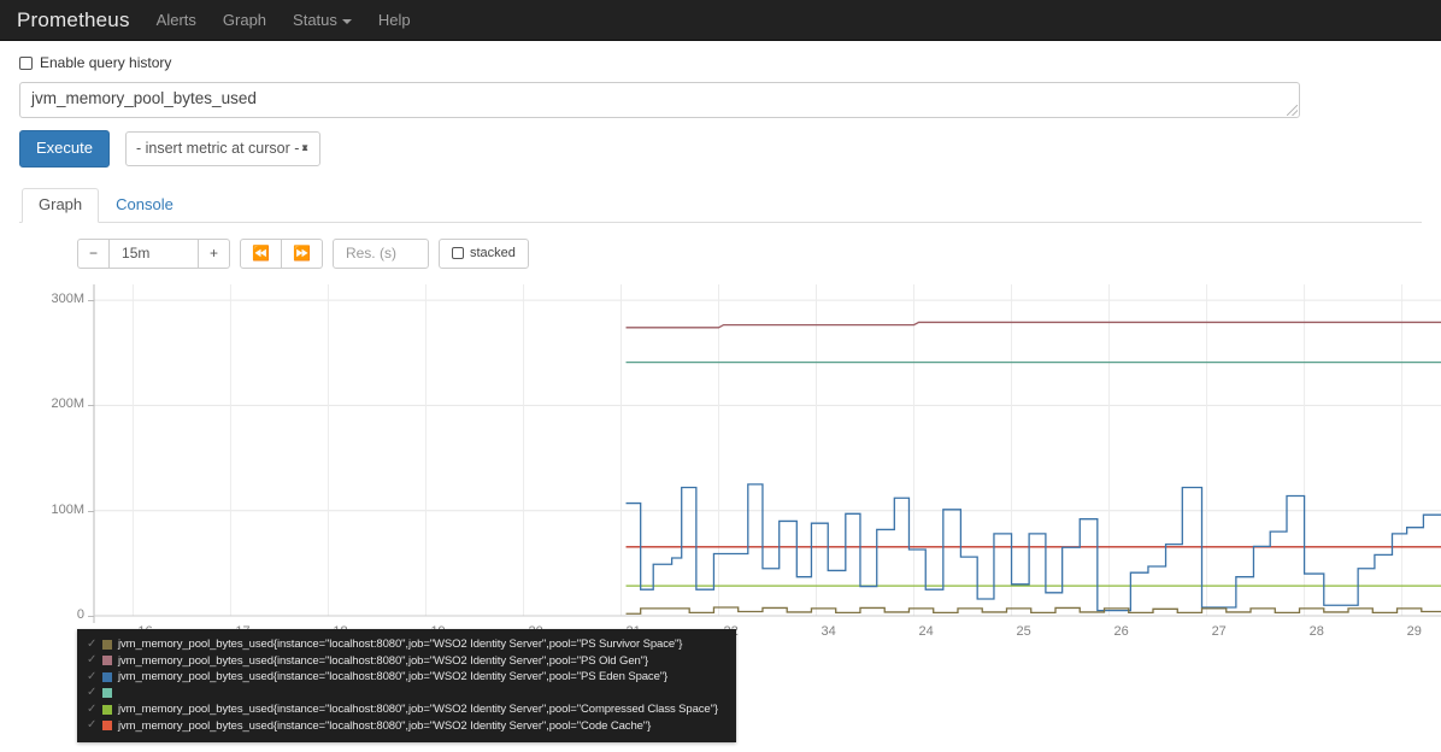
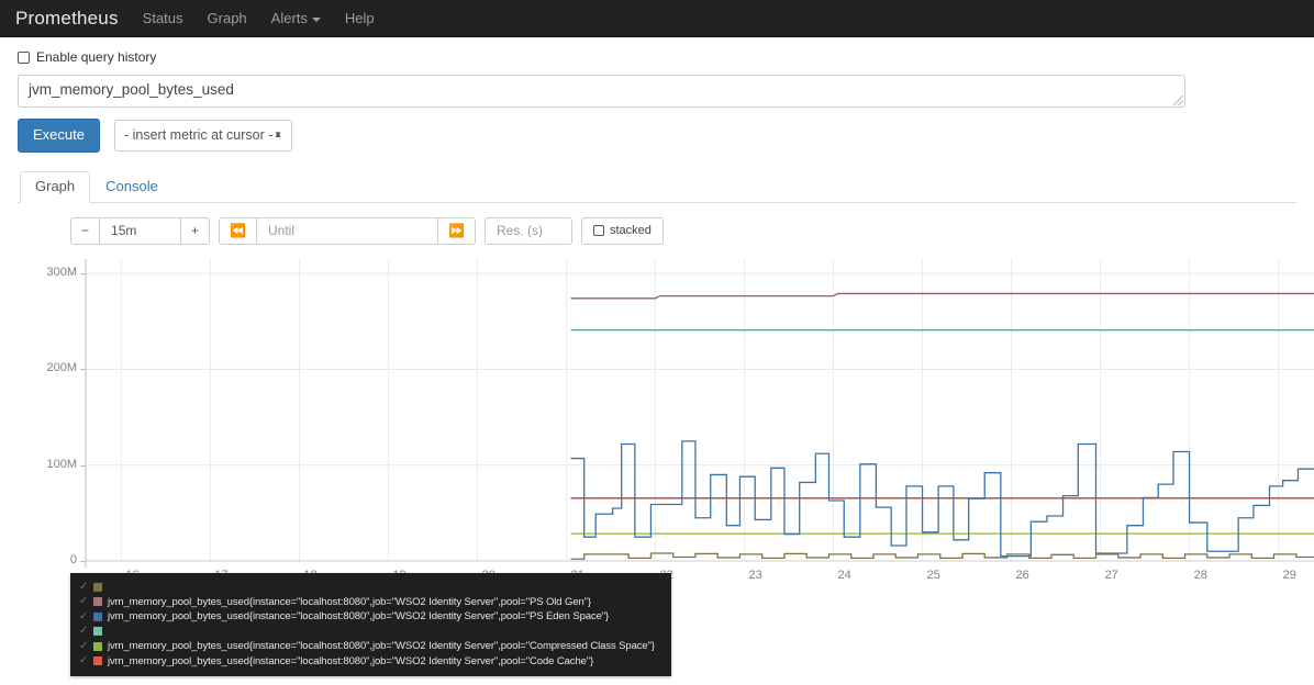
  Prometheus
- Alerts
+ Status
  Graph
- Status
+ Alerts
  Help
  Enable query history
  jvm_memory_pool_bytes_used
  Execute
  - insert metric at cursor -
  ▼
  Graph
  Console
  −
  15m
  +
  ⏪
+ Until
  ⏩
  Res. (s)
  stacked
  0
  100M
  200M
  300M
- 34
+ 23
  24
  25
  26
  27
  28
  29
  ✓
- jvm_memory_pool_bytes_used{instance="localhost:8080",job="WSO2 Identity Server",pool="PS Survivor Space"}
  ✓
  jvm_memory_pool_bytes_used{instance="localhost:8080",job="WSO2 Identity Server",pool="PS Old Gen"}
  ✓
  jvm_memory_pool_bytes_used{instance="localhost:8080",job="WSO2 Identity Server",pool="PS Eden Space"}
  ✓
  ✓
  jvm_memory_pool_bytes_used{instance="localhost:8080",job="WSO2 Identity Server",pool="Compressed Class Space"}
  ✓
  jvm_memory_pool_bytes_used{instance="localhost:8080",job="WSO2 Identity Server",pool="Code Cache"}
